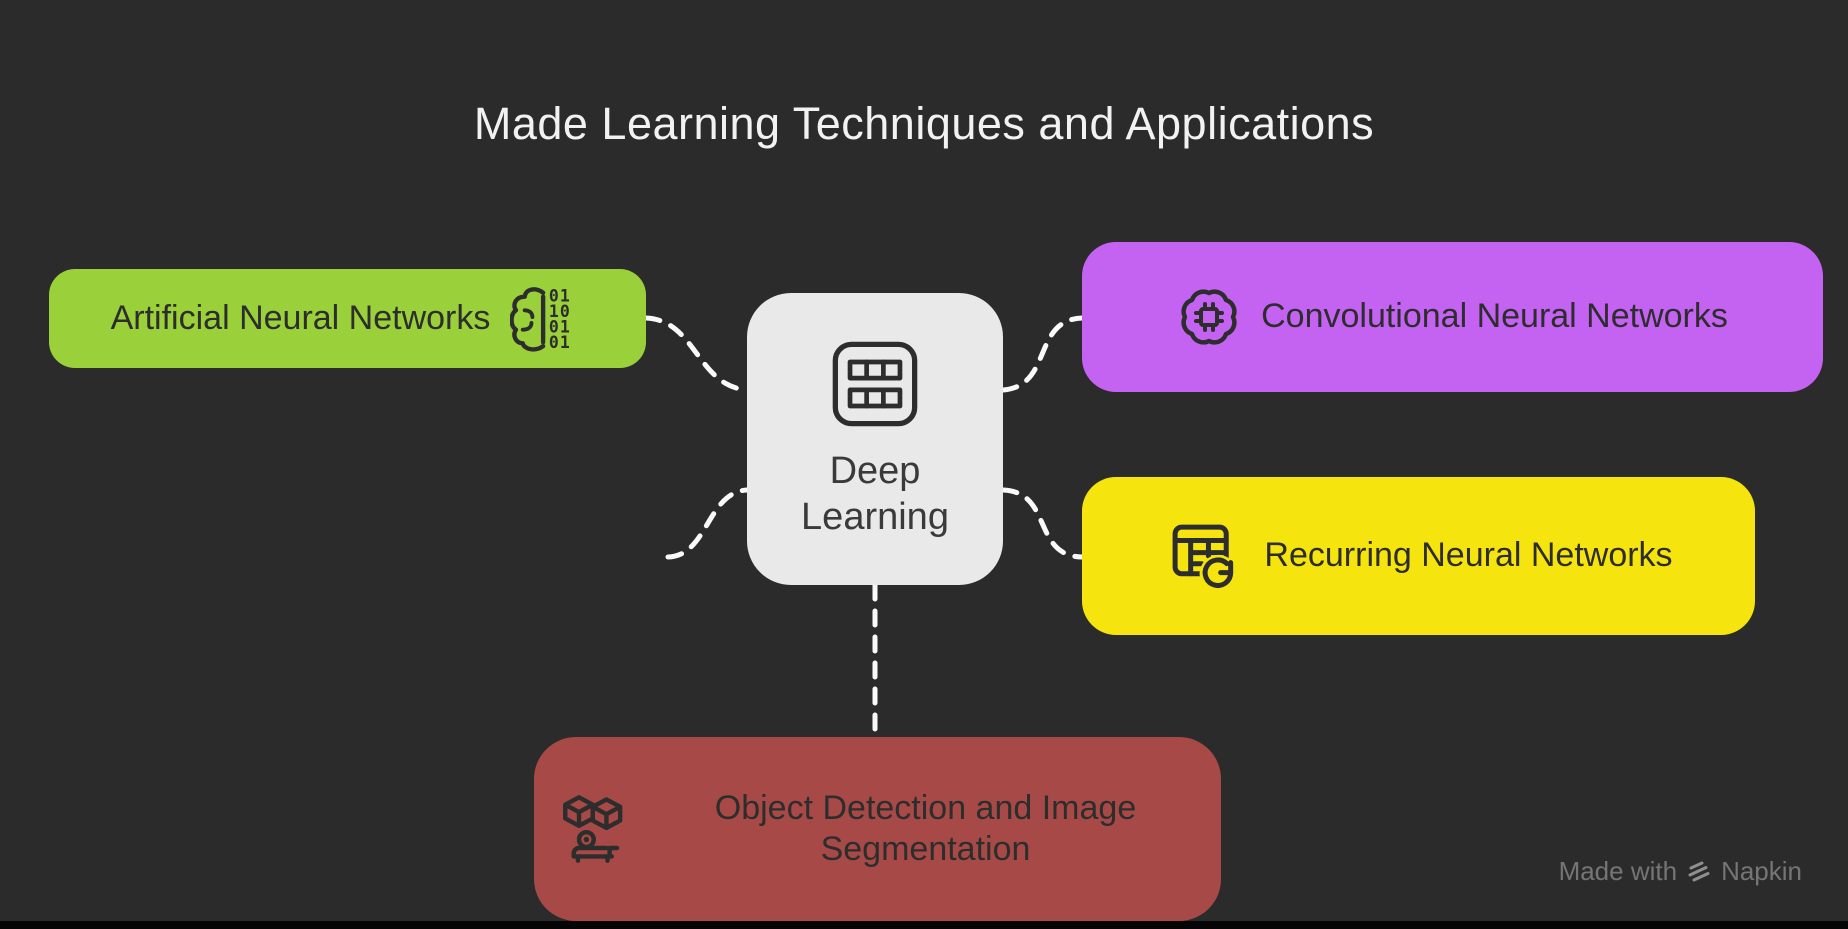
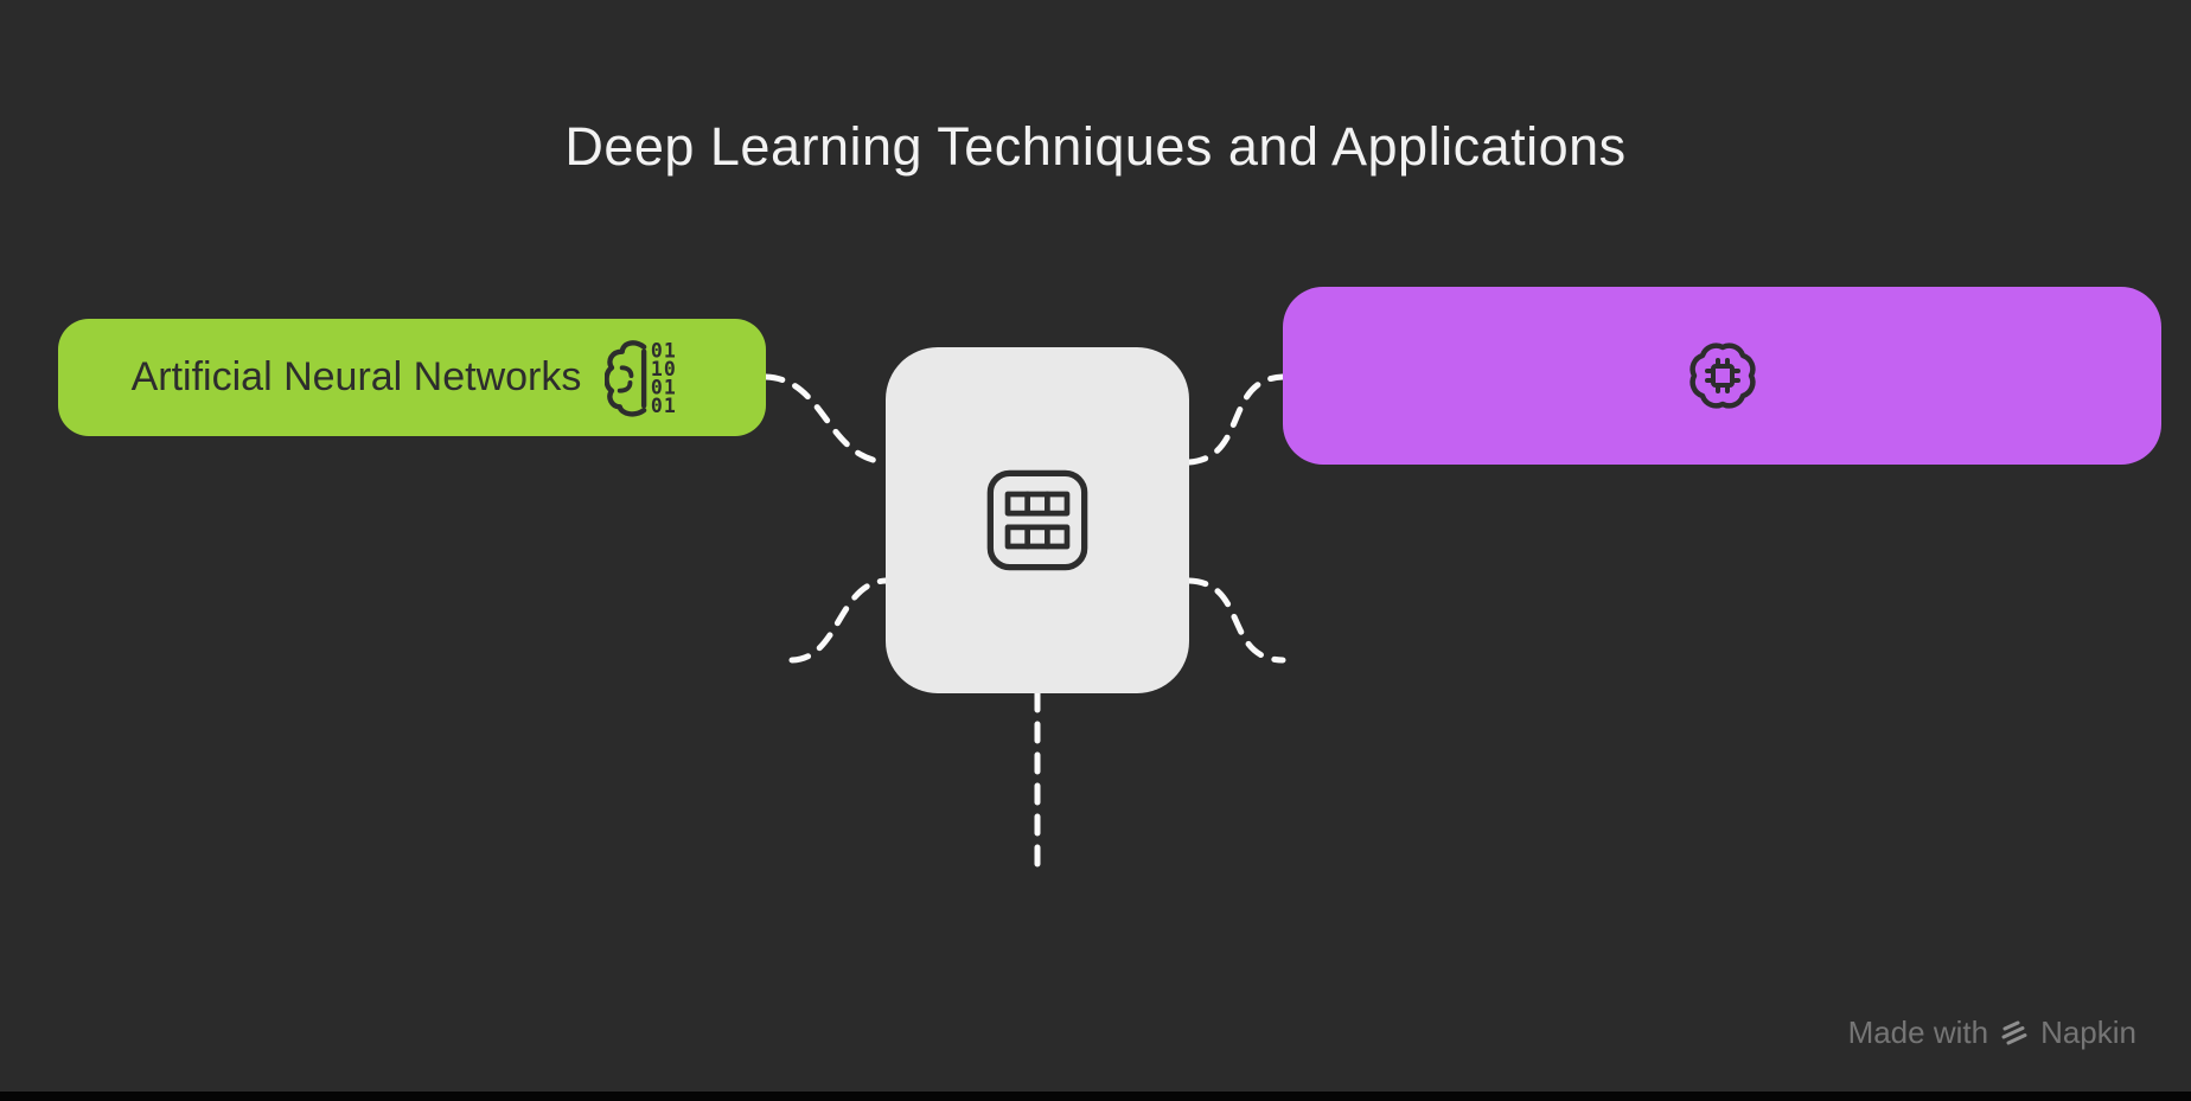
- Made Learning Techniques and Applications
+ Deep Learning Techniques and Applications
  Artificial Neural Networks
  01
  10
  01
  01
- Convolutional Neural Networks
- Recurring Neural Networks
- Object Detection and Image Segmentation
- Deep Learning
  Made with
  Napkin
